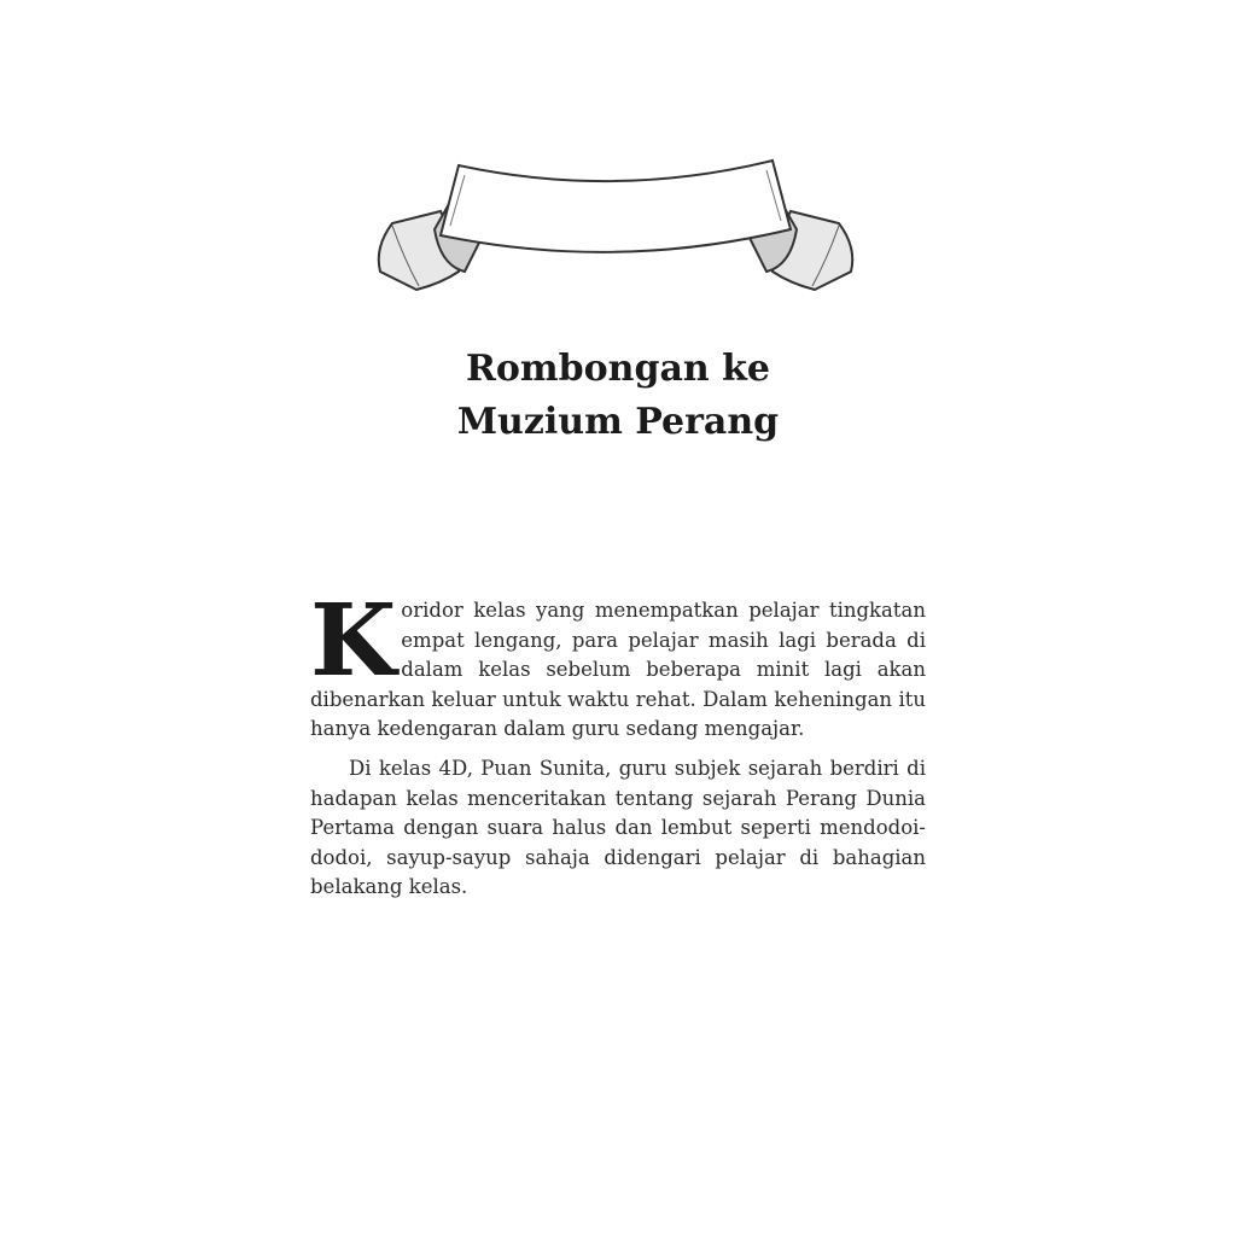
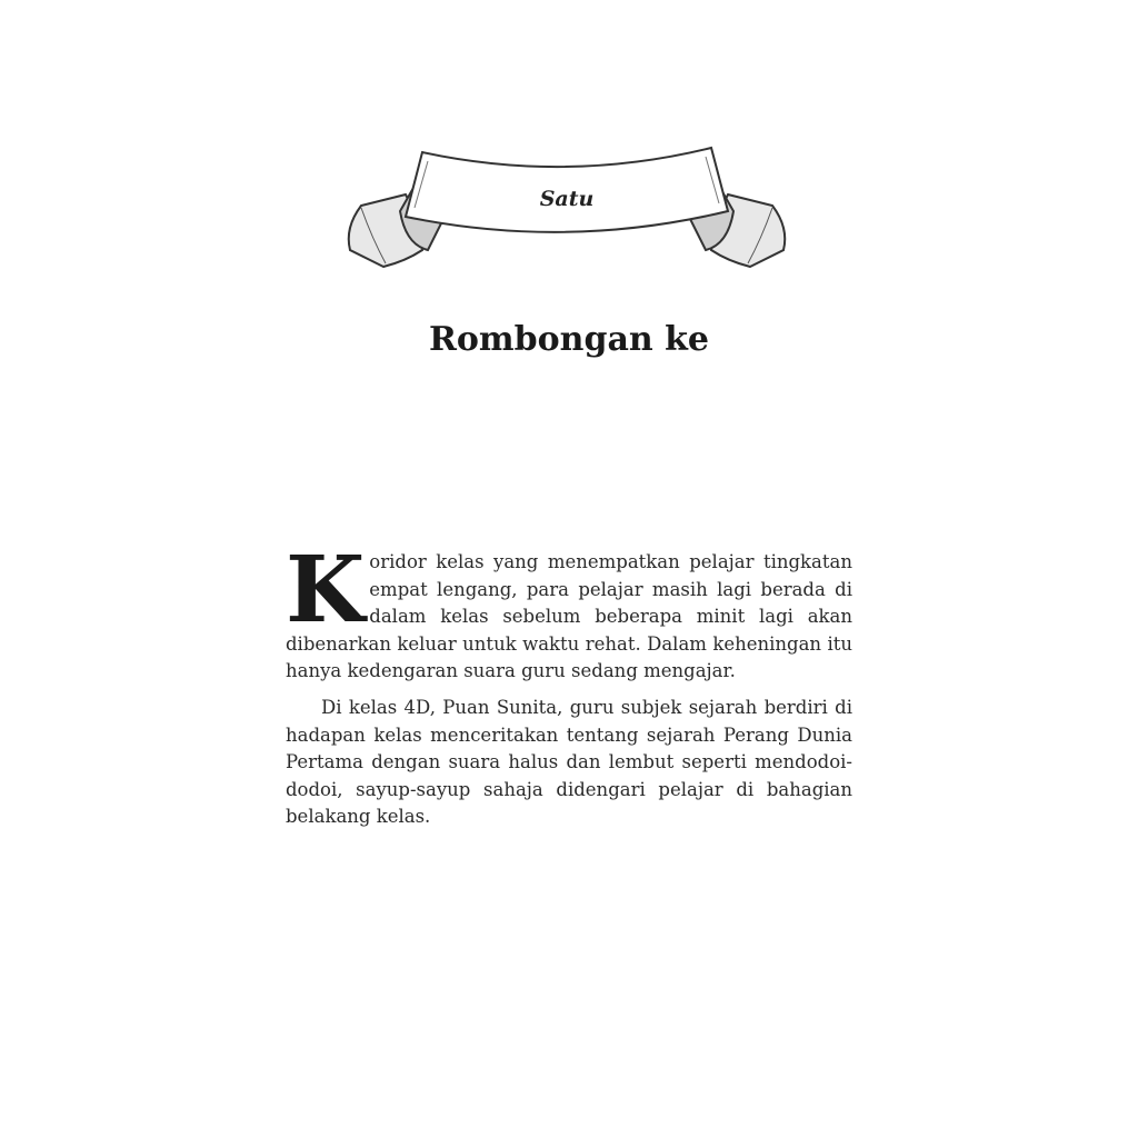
+ Satu
  Rombongan ke
- Muzium Perang
  K
- oridor kelas yang menempatkan pelajar tingkatan empat lengang, para pelajar masih lagi berada di dalam kelas sebelum beberapa minit lagi akan dibenarkan keluar untuk waktu rehat. Dalam keheningan itu hanya kedengaran dalam guru sedang mengajar.
+ oridor kelas yang menempatkan pelajar tingkatan empat lengang, para pelajar masih lagi berada di dalam kelas sebelum beberapa minit lagi akan dibenarkan keluar untuk waktu rehat. Dalam keheningan itu hanya kedengaran suara guru sedang mengajar.
  Di kelas 4D, Puan Sunita, guru subjek sejarah berdiri di hadapan kelas menceritakan tentang sejarah Perang Dunia Pertama dengan suara halus dan lembut seperti mendodoi-dodoi, sayup-sayup sahaja didengari pelajar di bahagian belakang kelas.
